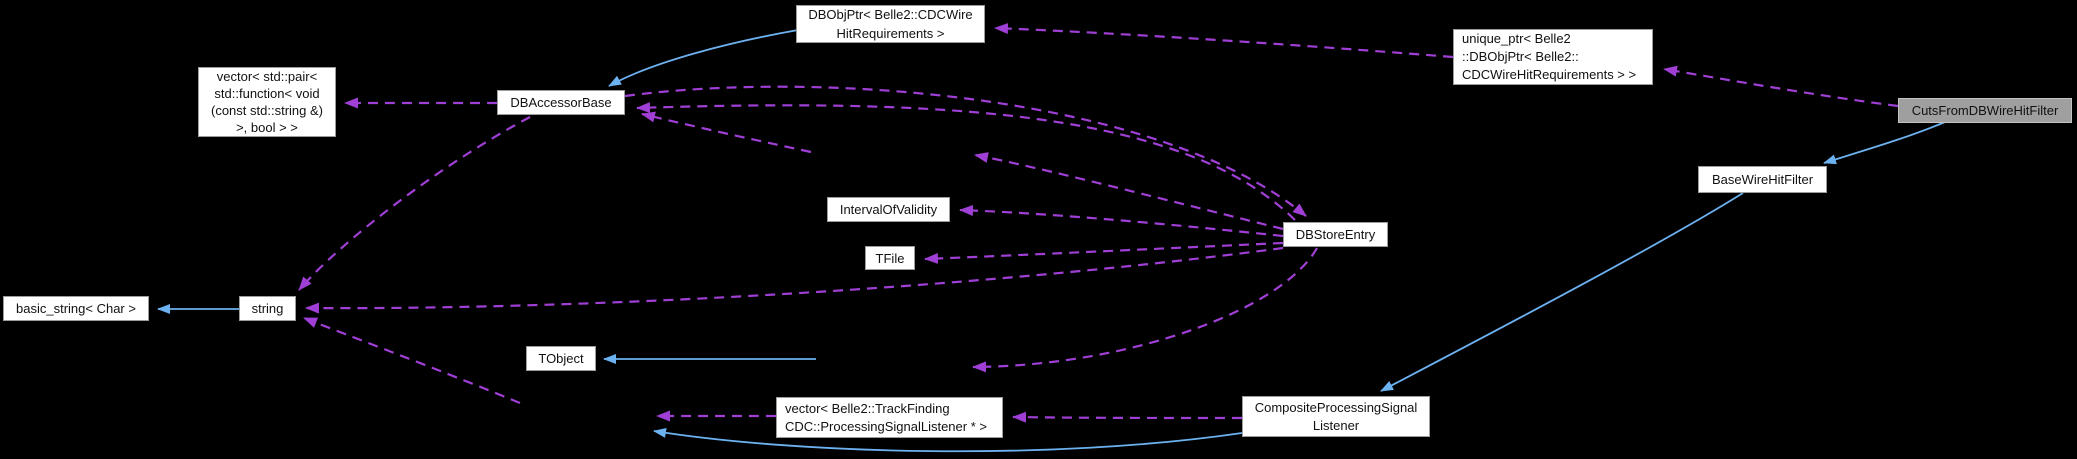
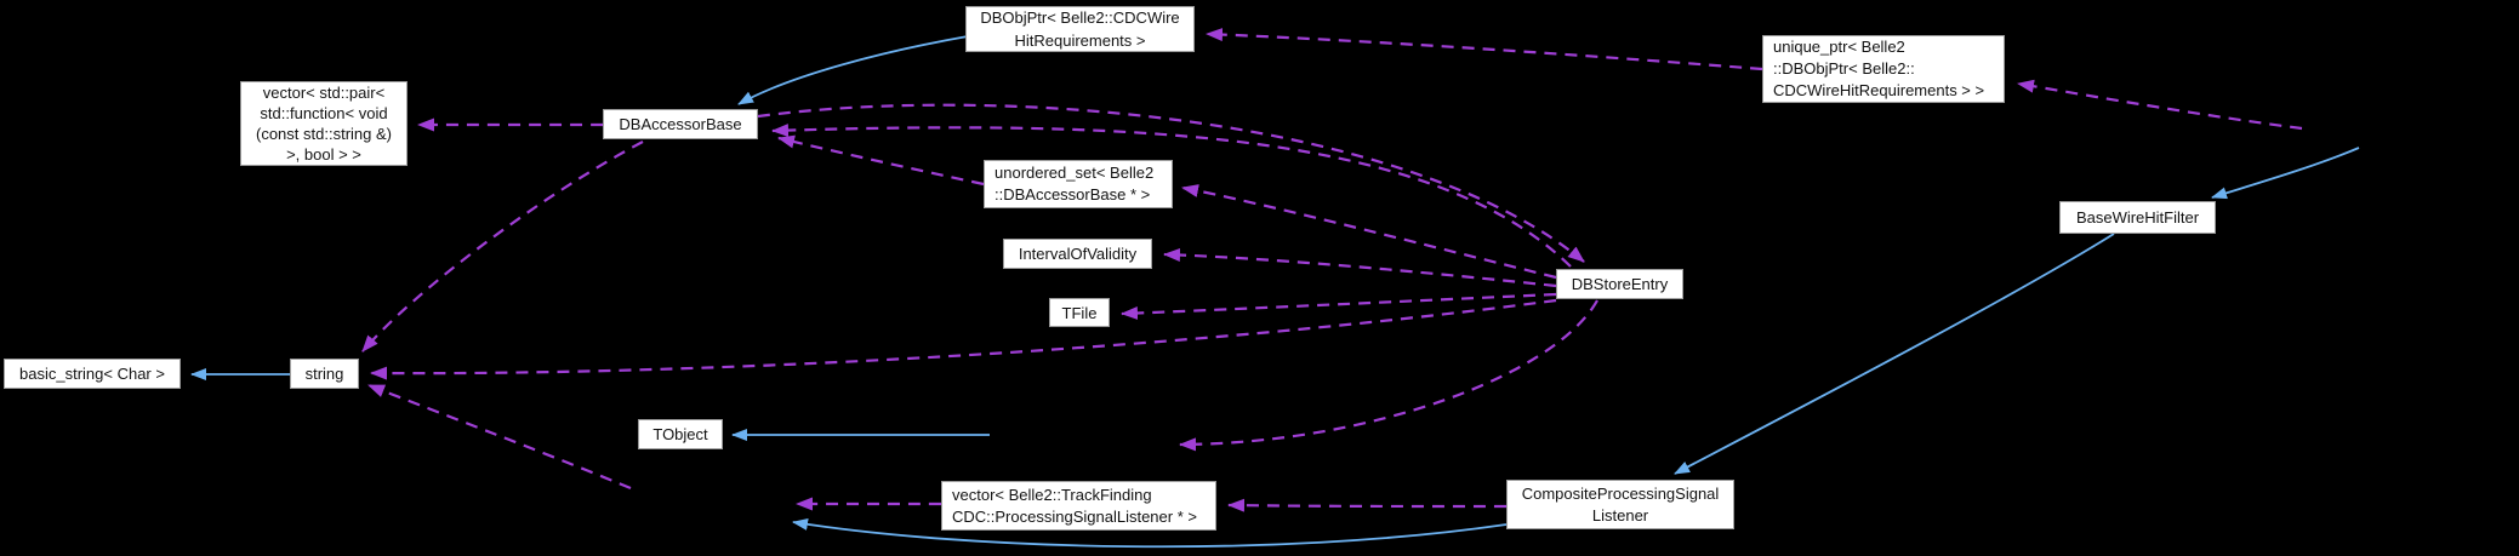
  DBObjPtr< Belle2::CDCWire
  HitRequirements >
  unique_ptr< Belle2
  ::DBObjPtr< Belle2::
  CDCWireHitRequirements > >
- CutsFromDBWireHitFilter
  vector< std::pair<
  std::function< void
  (const std::string &)
  >, bool > >
  DBAccessorBase
+ unordered_set< Belle2
+ ::DBAccessorBase * >
  IntervalOfValidity
  TFile
  DBStoreEntry
  BaseWireHitFilter
  basic_string< Char >
  string
  TObject
  vector< Belle2::TrackFinding
  CDC::ProcessingSignalListener * >
  CompositeProcessingSignal
  Listener
